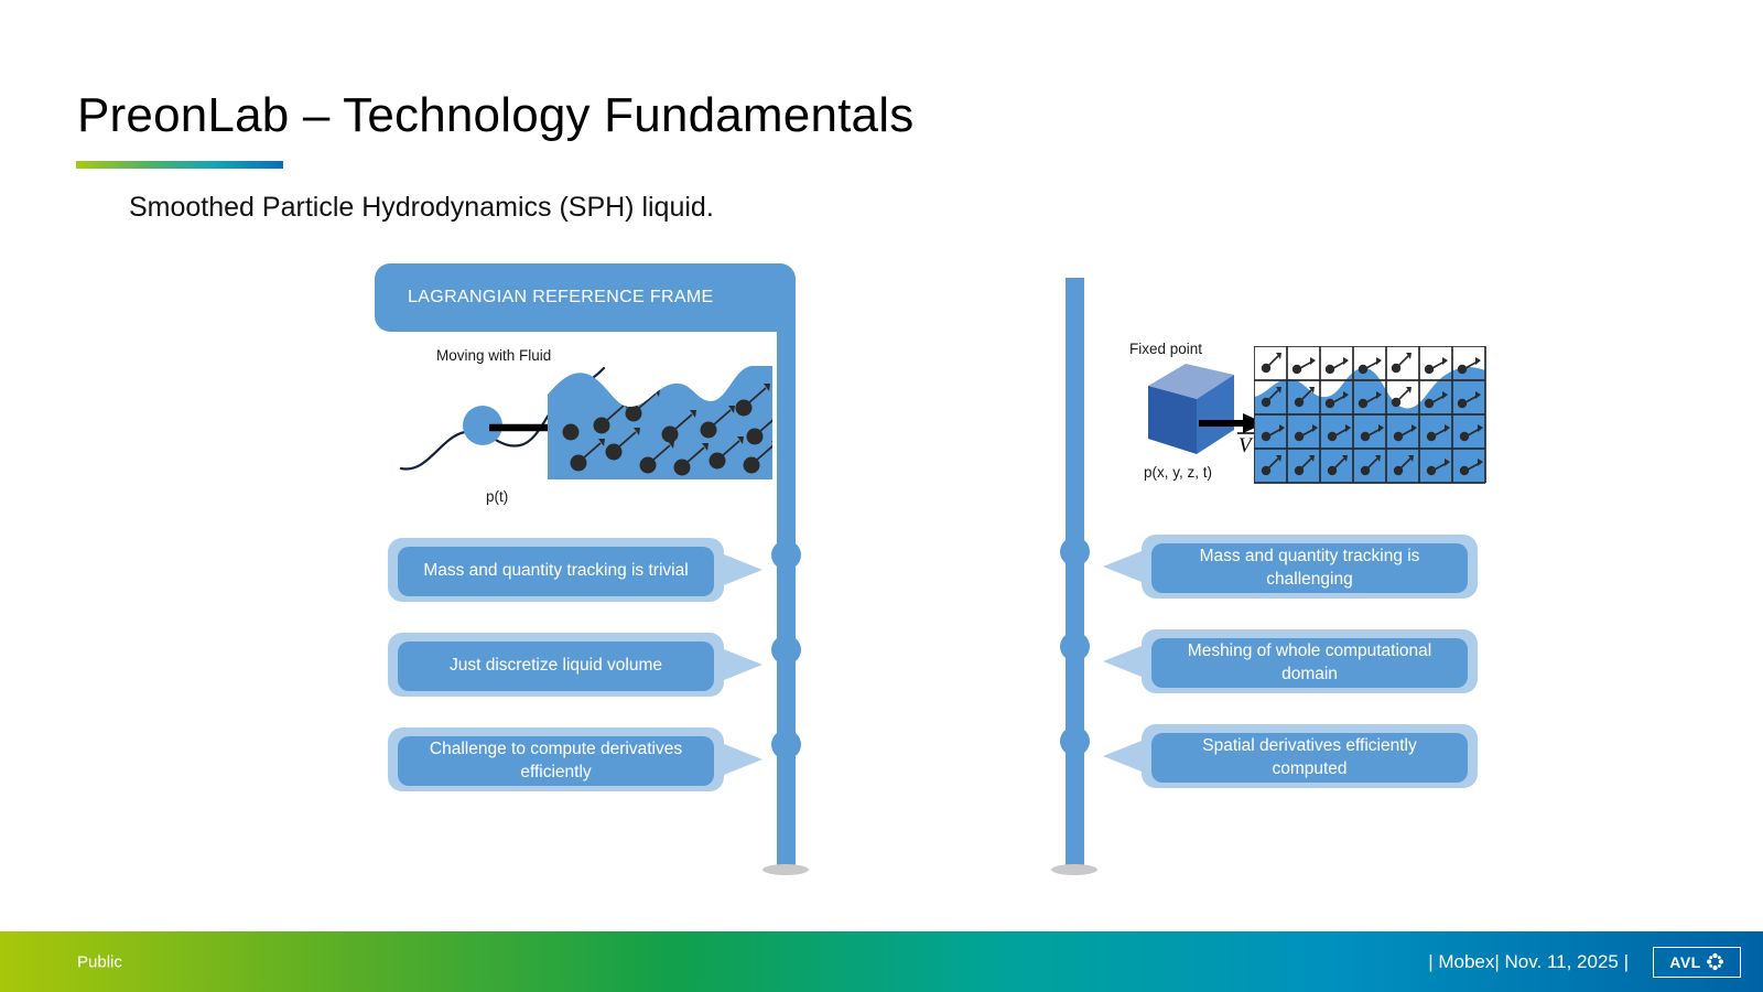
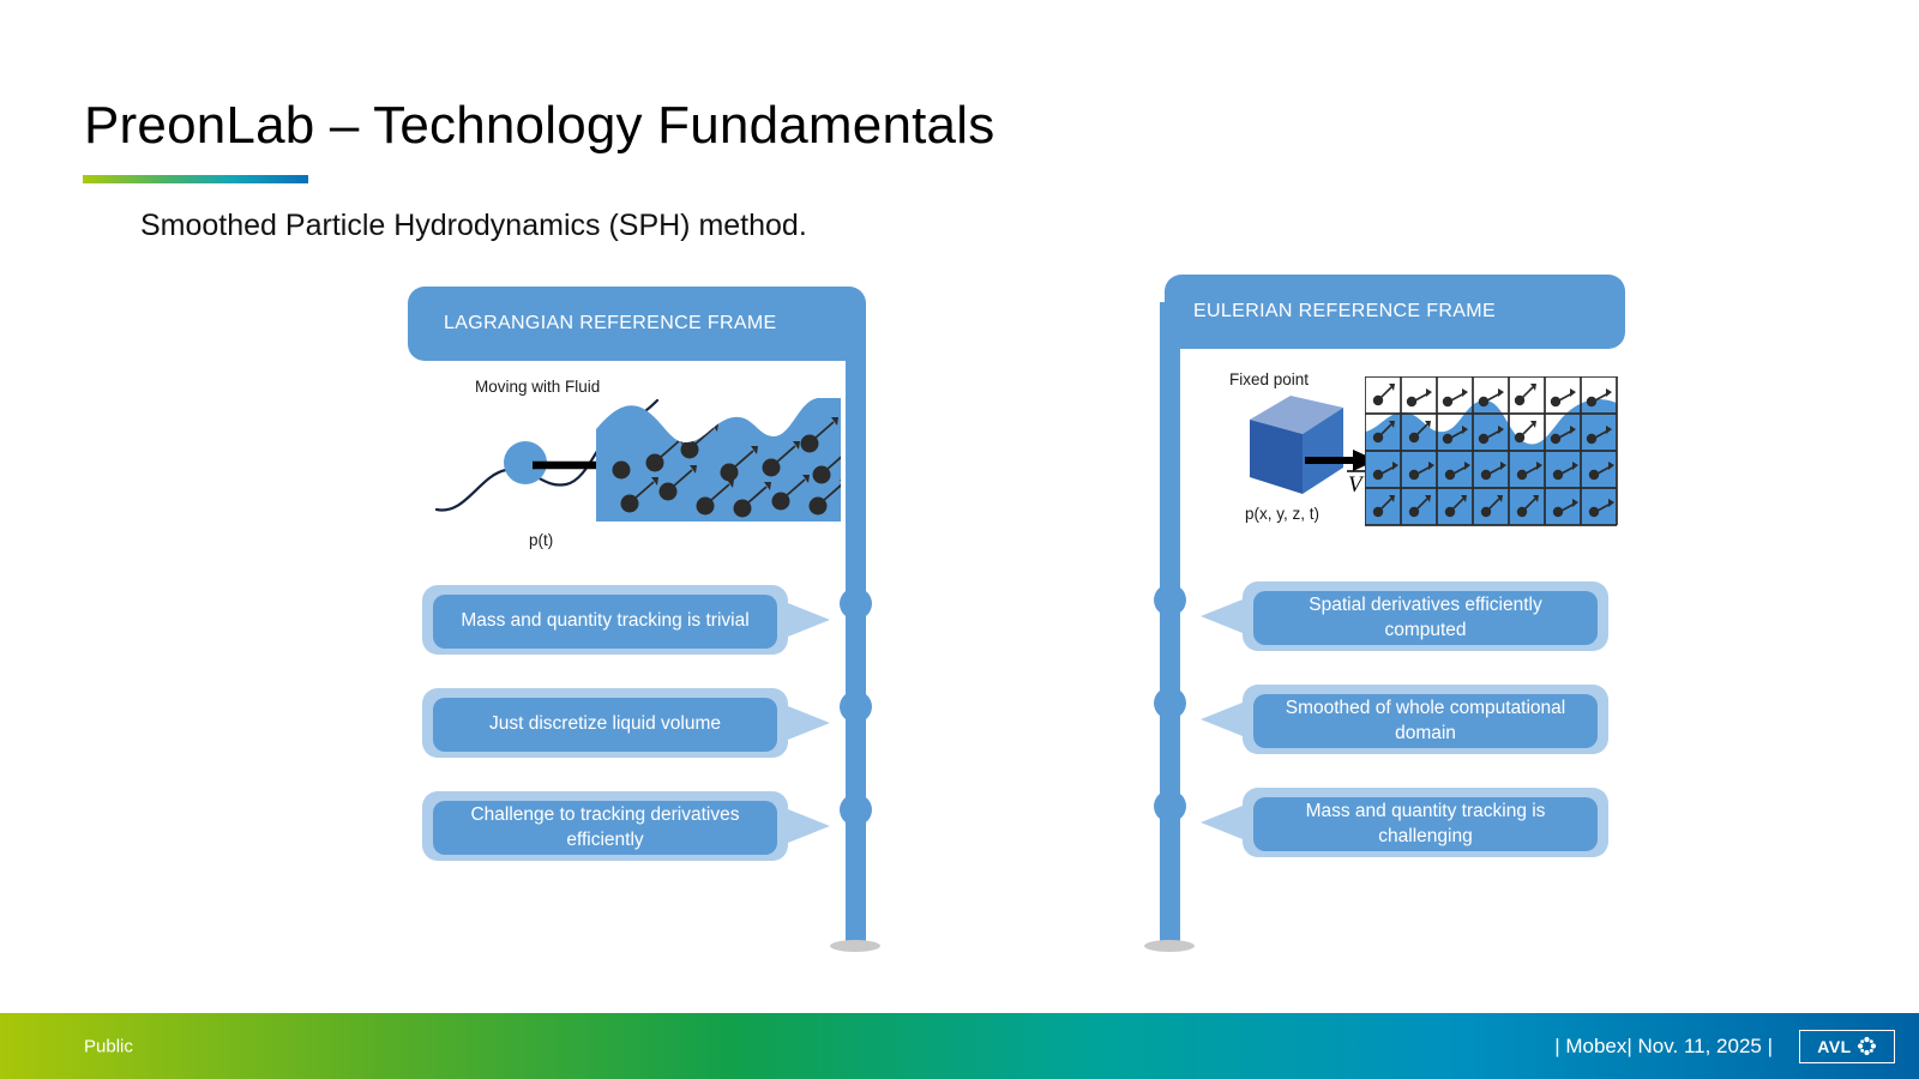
  PreonLab – Technology Fundamentals
- Smoothed Particle Hydrodynamics (SPH) liquid.
+ Smoothed Particle Hydrodynamics (SPH) method.
  LAGRANGIAN REFERENCE FRAME
  Moving with Fluid
  p(t)
  Mass and quantity tracking is trivial
  Just discretize liquid volume
- Challenge to compute derivatives efficiently
+ Challenge to tracking derivatives efficiently
+ EULERIAN REFERENCE FRAME
  Fixed point
  p(x, y, z, t)
  V
- Mass and quantity tracking is challenging
+ Spatial derivatives efficiently computed
- Meshing of whole computational domain
+ Smoothed of whole computational domain
- Spatial derivatives efficiently computed
+ Mass and quantity tracking is challenging
  Public
  | Mobex| Nov. 11, 2025 |
  AVL
